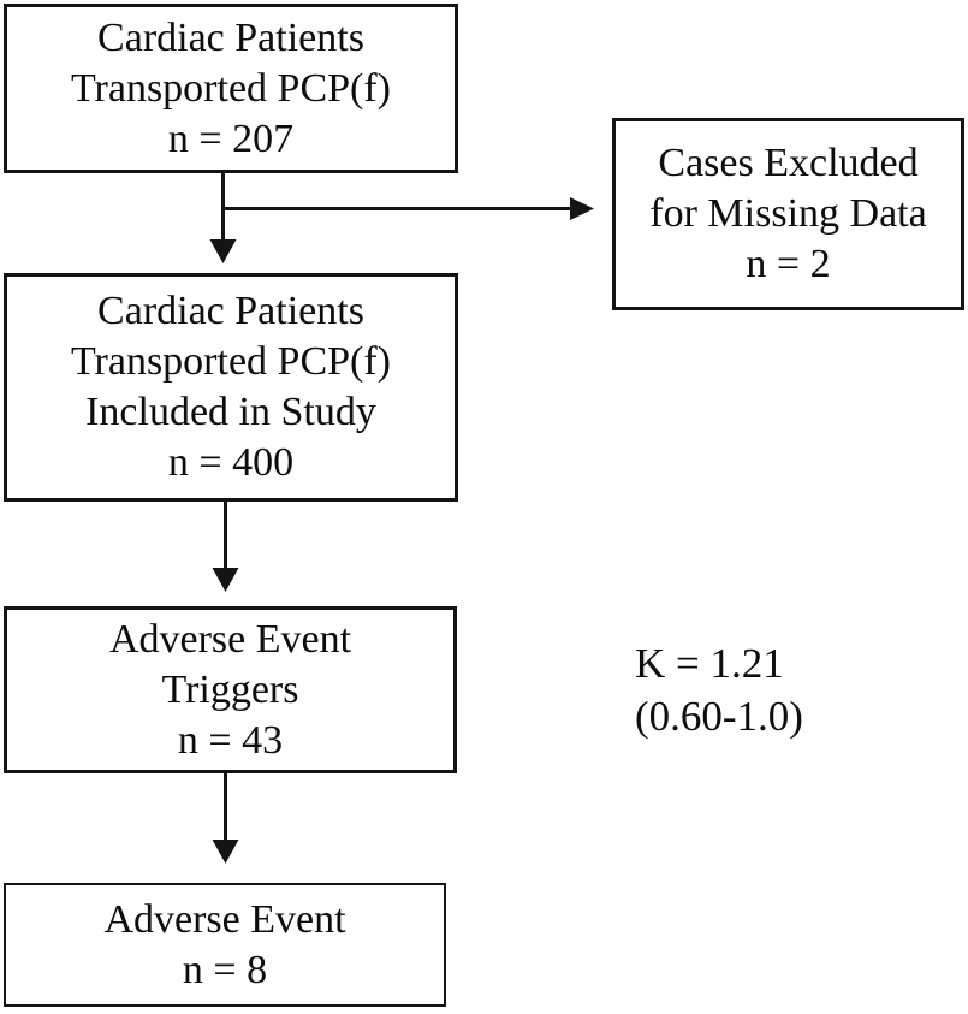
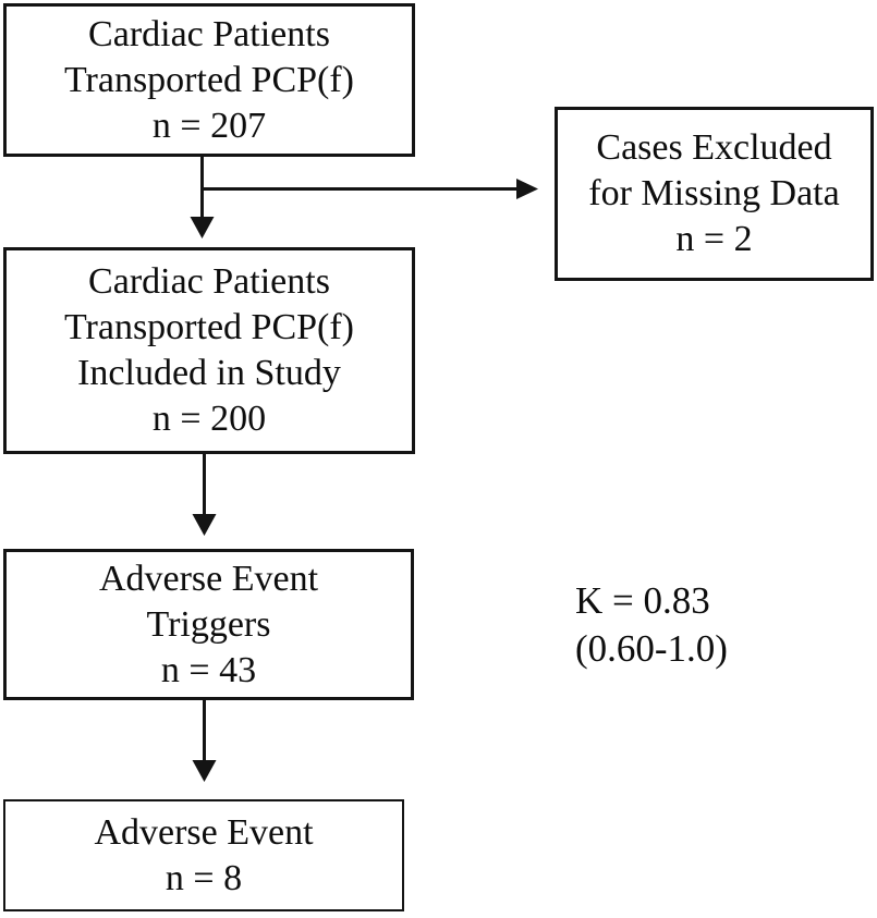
  Cardiac Patients
  Transported PCP(f)
  n = 207
  Cases Excluded
  for Missing Data
  n = 2
  Cardiac Patients
  Transported PCP(f)
  Included in Study
- n = 400
+ n = 200
  Adverse Event
  Triggers
  n = 43
  Adverse Event
  n = 8
- K = 1.21
+ K = 0.83
  (0.60-1.0)
